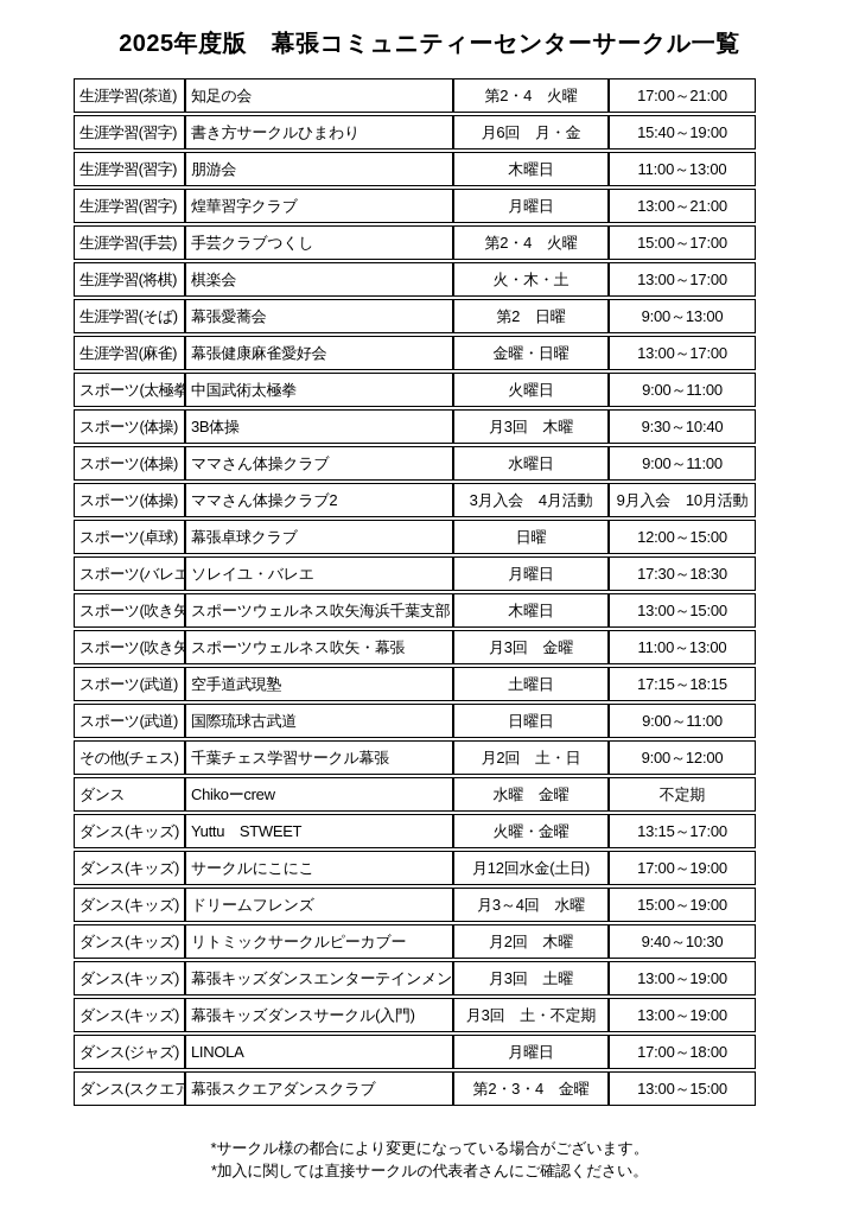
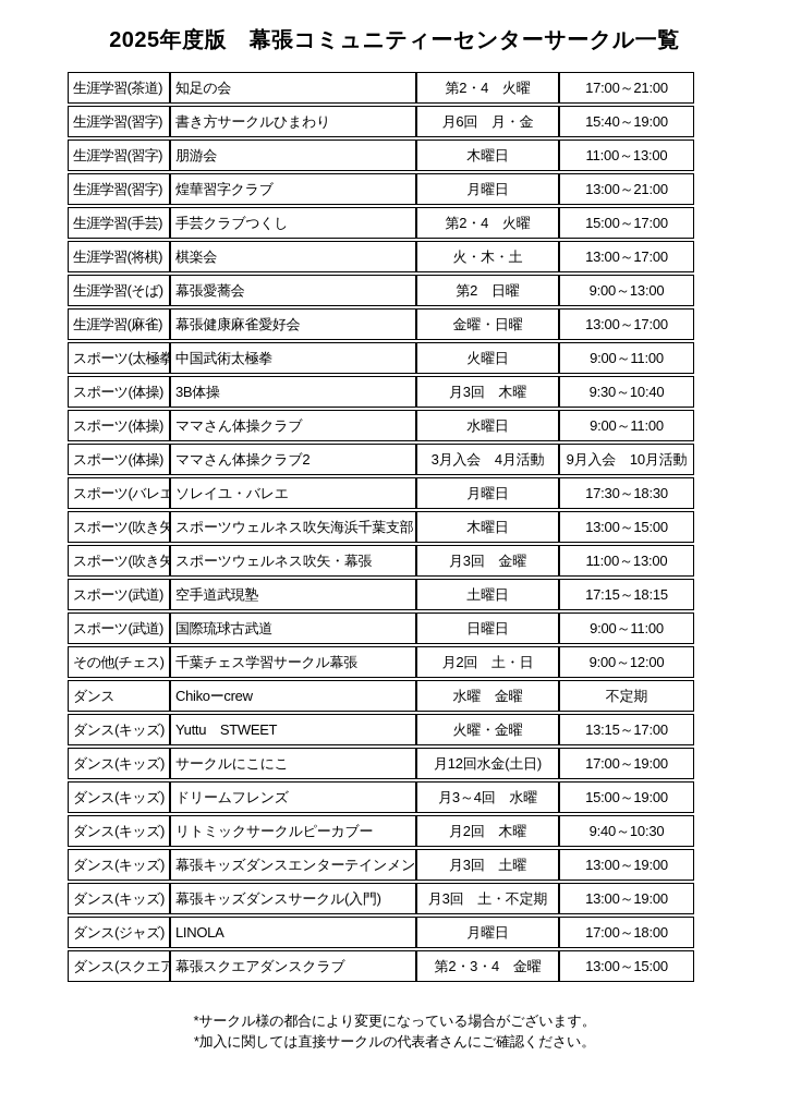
  2025年度版 幕張コミュニティーセンターサークル一覧
  生涯学習(茶道)	知足の会	第2・4 火曜	17:00～21:00
  生涯学習(習字)	書き方サークルひまわり	月6回 月・金	15:40～19:00
  生涯学習(習字)	朋游会	木曜日	11:00～13:00
  生涯学習(習字)	煌華習字クラブ	月曜日	13:00～21:00
  生涯学習(手芸)	手芸クラブつくし	第2・4 火曜	15:00～17:00
  生涯学習(将棋)	棋楽会	火・木・土	13:00～17:00
  生涯学習(そば)	幕張愛蕎会	第2 日曜	9:00～13:00
  生涯学習(麻雀)	幕張健康麻雀愛好会	金曜・日曜	13:00～17:00
  スポーツ(太極拳	中国武術太極拳	火曜日	9:00～11:00
  スポーツ(体操)	3B体操	月3回 木曜	9:30～10:40
  スポーツ(体操)	ママさん体操クラブ	水曜日	9:00～11:00
  スポーツ(体操)	ママさん体操クラブ2	3月入会 4月活動	9月入会 10月活動
- スポーツ(卓球)	幕張卓球クラブ	日曜	12:00～15:00
  スポーツ(バレエ	ソレイユ・バレエ	月曜日	17:30～18:30
  スポーツ(吹き矢	スポーツウェルネス吹矢海浜千葉支部	木曜日	13:00～15:00
  スポーツ(吹き矢	スポーツウェルネス吹矢・幕張	月3回 金曜	11:00～13:00
  スポーツ(武道)	空手道武現塾	土曜日	17:15～18:15
  スポーツ(武道)	国際琉球古武道	日曜日	9:00～11:00
  その他(チェス)	千葉チェス学習サークル幕張	月2回 土・日	9:00～12:00
  ダンス	Chikoーcrew	水曜 金曜	不定期
  ダンス(キッズ)	Yuttu STWEET	火曜・金曜	13:15～17:00
  ダンス(キッズ)	サークルにこにこ	月12回水金(土日)	17:00～19:00
  ダンス(キッズ)	ドリームフレンズ	月3～4回 水曜	15:00～19:00
  ダンス(キッズ)	リトミックサークルピーカブー	月2回 木曜	9:40～10:30
  ダンス(キッズ)	幕張キッズダンスエンターテインメン	月3回 土曜	13:00～19:00
  ダンス(キッズ)	幕張キッズダンスサークル(入門)	月3回 土・不定期	13:00～19:00
  ダンス(ジャズ)	LINOLA	月曜日	17:00～18:00
  ダンス(スクエア	幕張スクエアダンスクラブ	第2・3・4 金曜	13:00～15:00
  *サークル様の都合により変更になっている場合がございます。
  *加入に関しては直接サークルの代表者さんにご確認ください。
